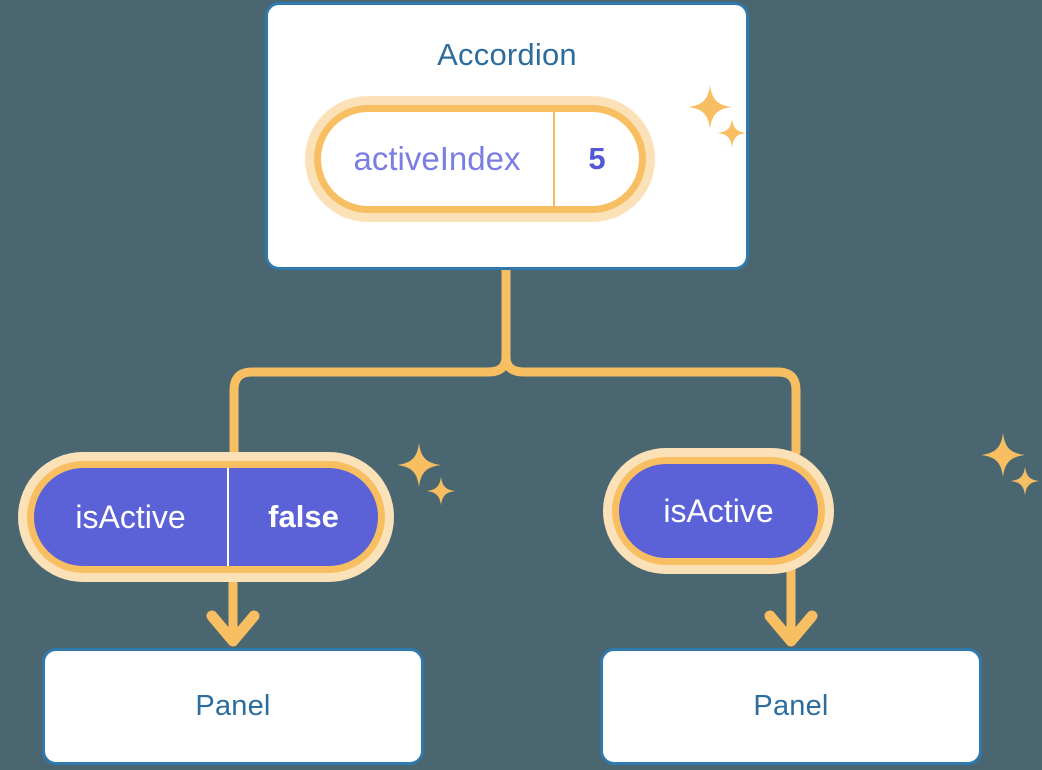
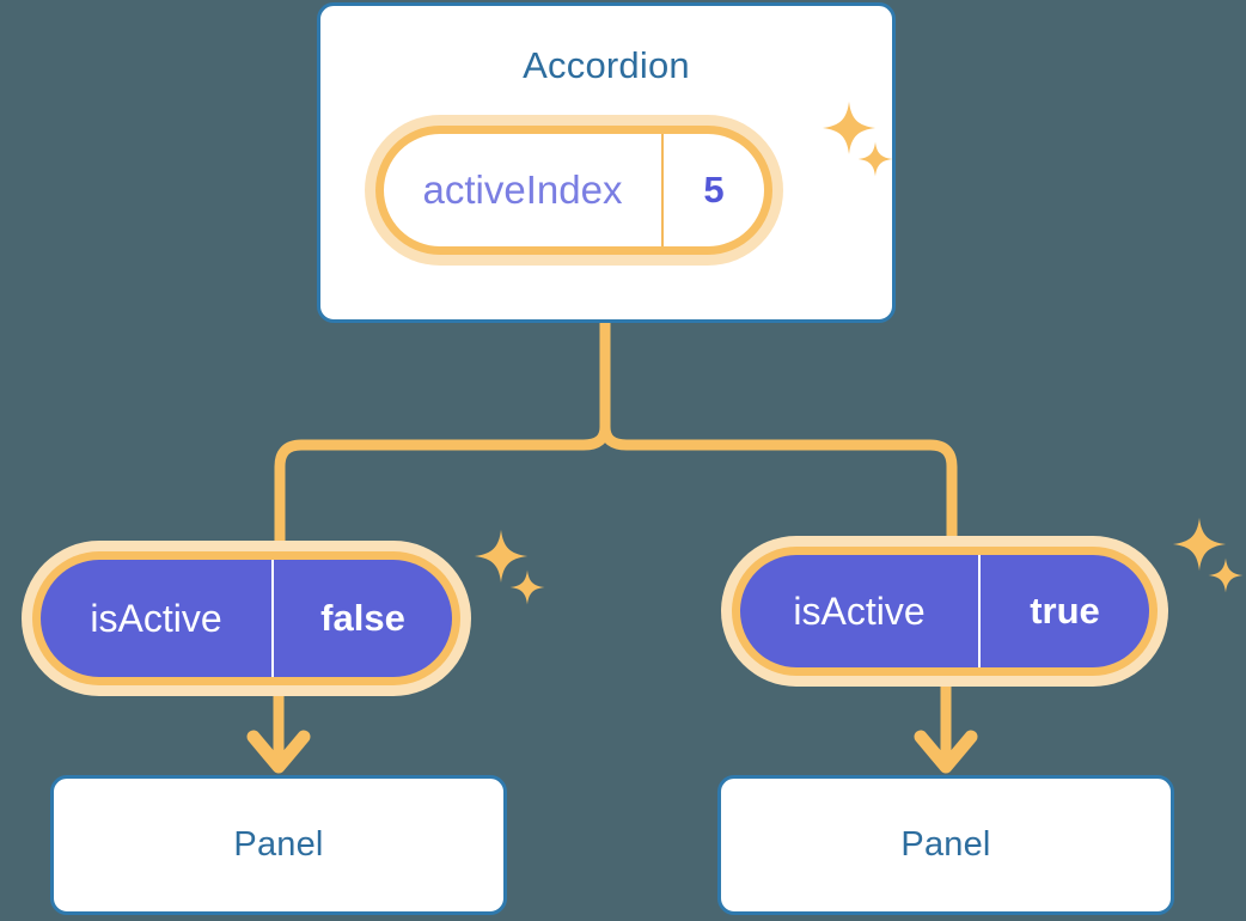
  Accordion
  activeIndex
  5
  isActive
  false
  Panel
  isActive
+ true
  Panel
